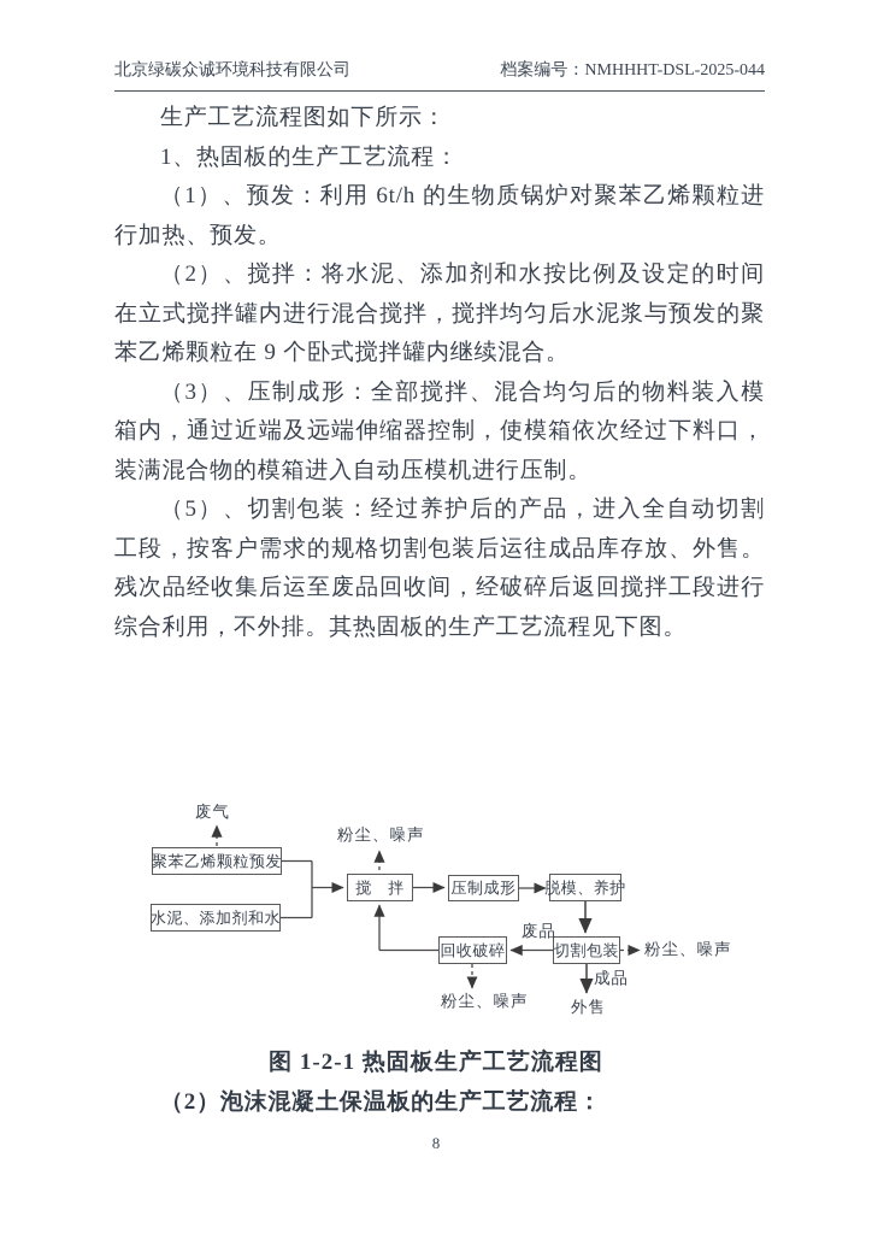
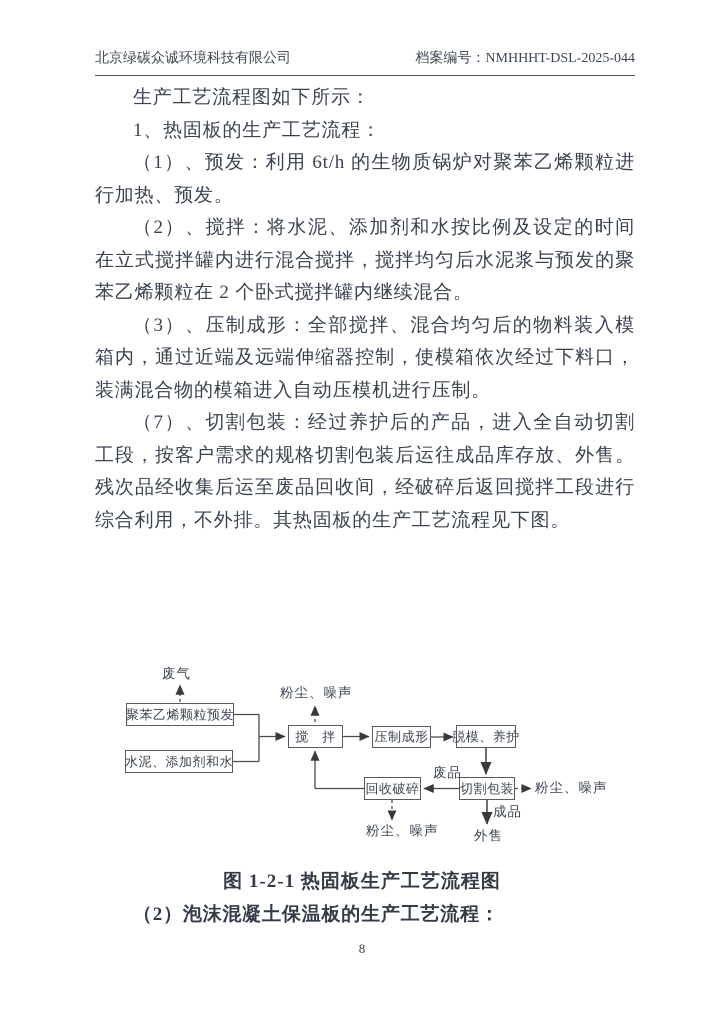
  北京绿碳众诚环境科技有限公司
  档案编号：NMHHHT-DSL-2025-044
  生产工艺流程图如下所示：
  1、热固板的生产工艺流程：
  （1）、预发：利用 6t/h 的生物质锅炉对聚苯乙烯颗粒进行加热、预发。
- （2）、搅拌：将水泥、添加剂和水按比例及设定的时间在立式搅拌罐内进行混合搅拌，搅拌均匀后水泥浆与预发的聚苯乙烯颗粒在 9 个卧式搅拌罐内继续混合。
+ （2）、搅拌：将水泥、添加剂和水按比例及设定的时间在立式搅拌罐内进行混合搅拌，搅拌均匀后水泥浆与预发的聚苯乙烯颗粒在 2 个卧式搅拌罐内继续混合。
  （3）、压制成形：全部搅拌、混合均匀后的物料装入模箱内，通过近端及远端伸缩器控制，使模箱依次经过下料口，装满混合物的模箱进入自动压模机进行压制。
- （5）、切割包装：经过养护后的产品，进入全自动切割工段，按客户需求的规格切割包装后运往成品库存放、外售。残次品经收集后运至废品回收间，经破碎后返回搅拌工段进行综合利用，不外排。其热固板的生产工艺流程见下图。
+ （7）、切割包装：经过养护后的产品，进入全自动切割工段，按客户需求的规格切割包装后运往成品库存放、外售。残次品经收集后运至废品回收间，经破碎后返回搅拌工段进行综合利用，不外排。其热固板的生产工艺流程见下图。
  聚苯乙烯颗粒预发
  水泥、添加剂和水
  搅 拌
  压制成形
  脱模、养护
  回收破碎
  切割包装
  废气
  粉尘、噪声
  废品
  粉尘、噪声
  成品
  外售
  粉尘、噪声
  图 1-2-1 热固板生产工艺流程图
  （2）泡沫混凝土保温板的生产工艺流程：
  8
